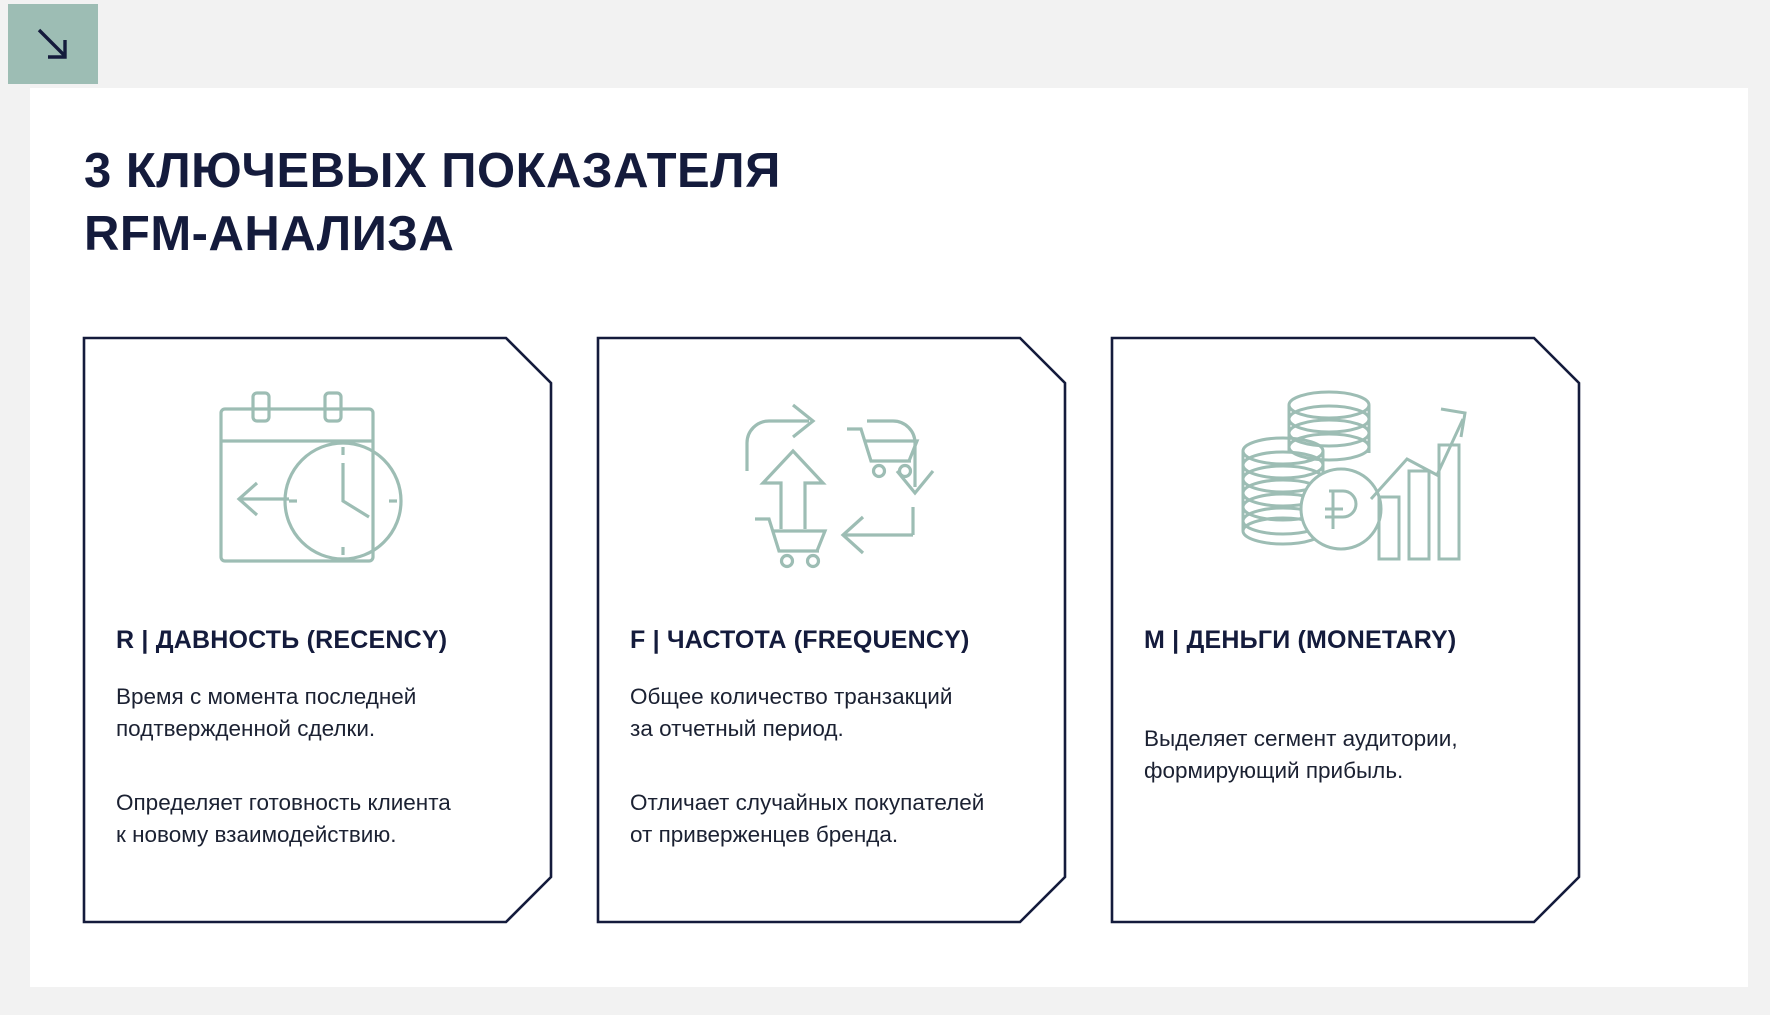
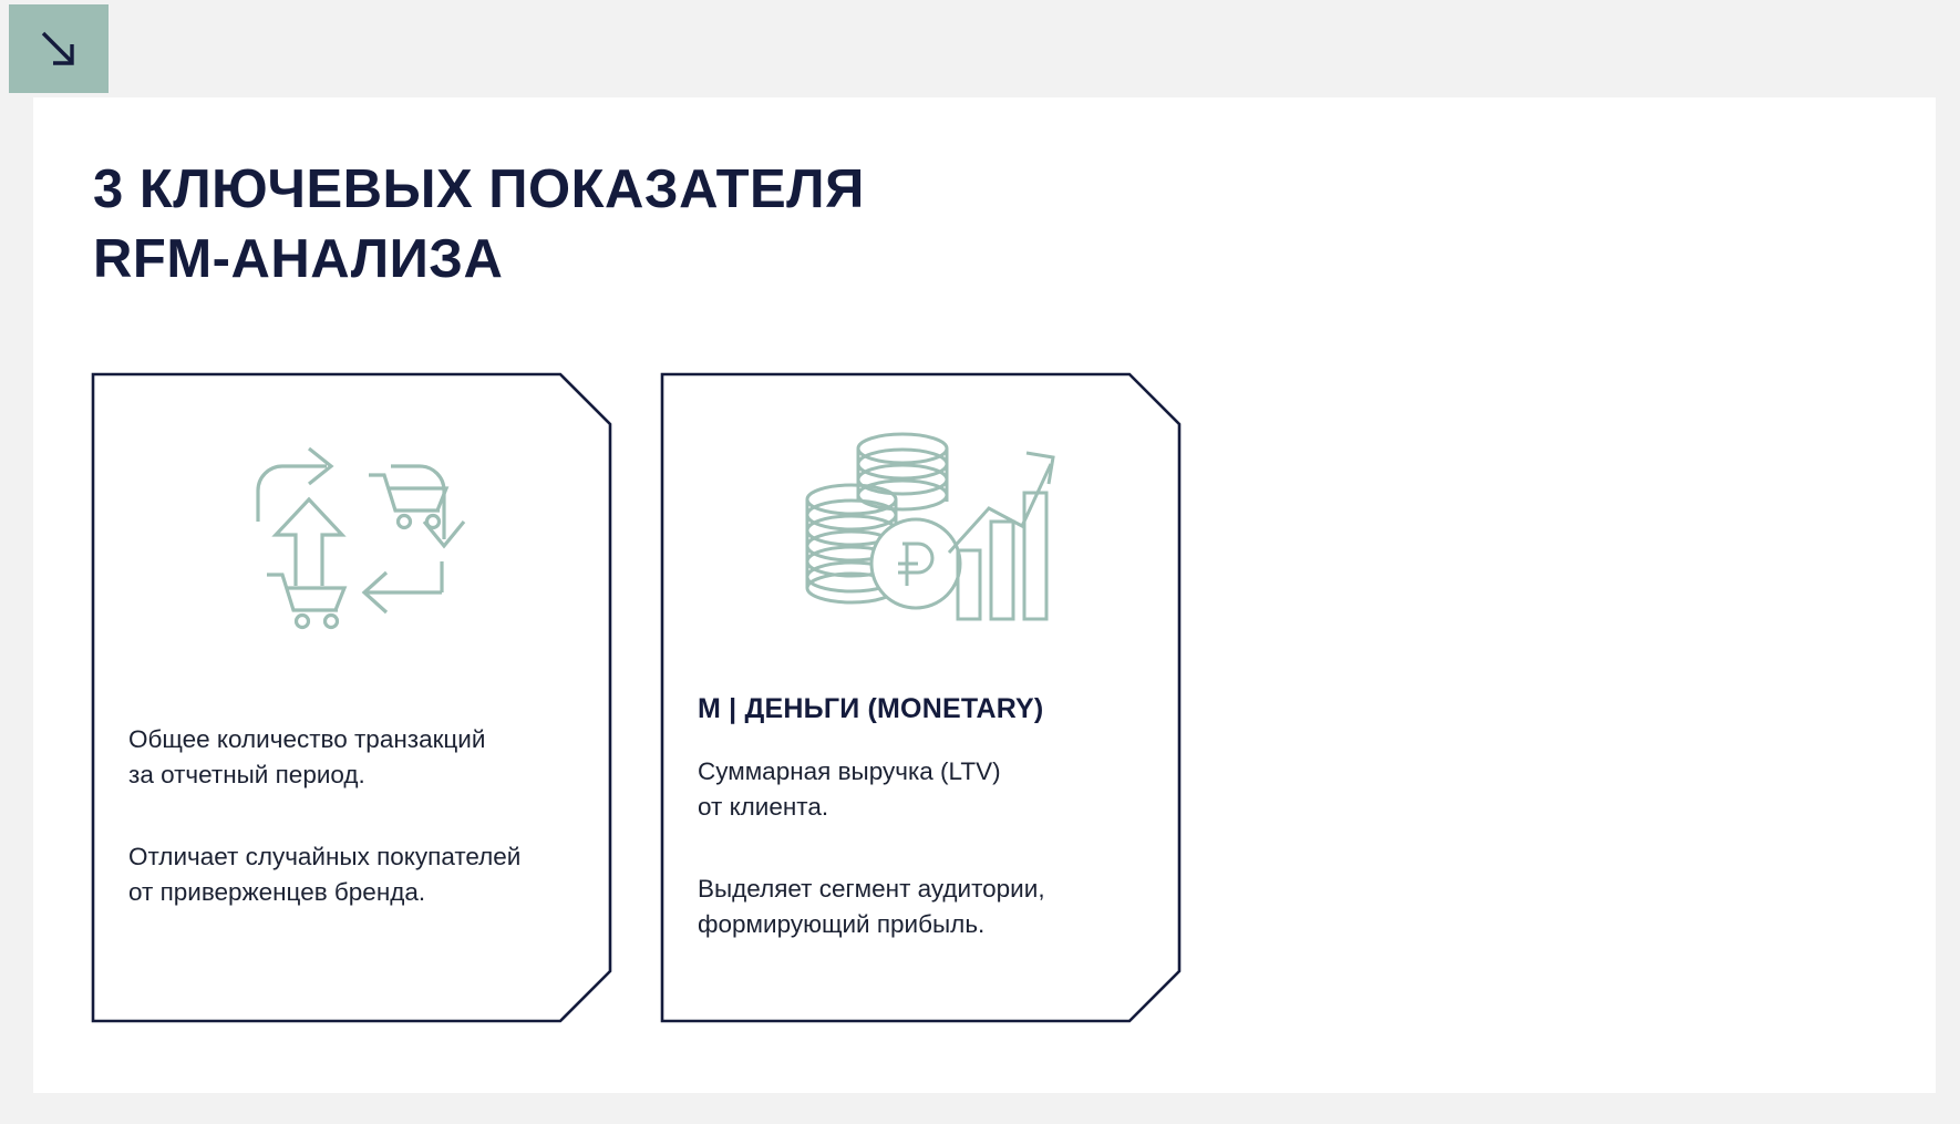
  3 КЛЮЧЕВЫХ ПОКАЗАТЕЛЯ
  RFM-АНАЛИЗА
- R | ДАВНОСТЬ (RECENCY)
- Время с момента последней
- подтвержденной сделки.
- Определяет готовность клиента
- к новому взаимодействию.
- F | ЧАСТОТА (FREQUENCY)
  Общее количество транзакций
  за отчетный период.
  Отличает случайных покупателей
  от приверженцев бренда.
  M | ДЕНЬГИ (MONETARY)
+ Суммарная выручка (LTV)
+ от клиента.
  Выделяет сегмент аудитории,
  формирующий прибыль.
